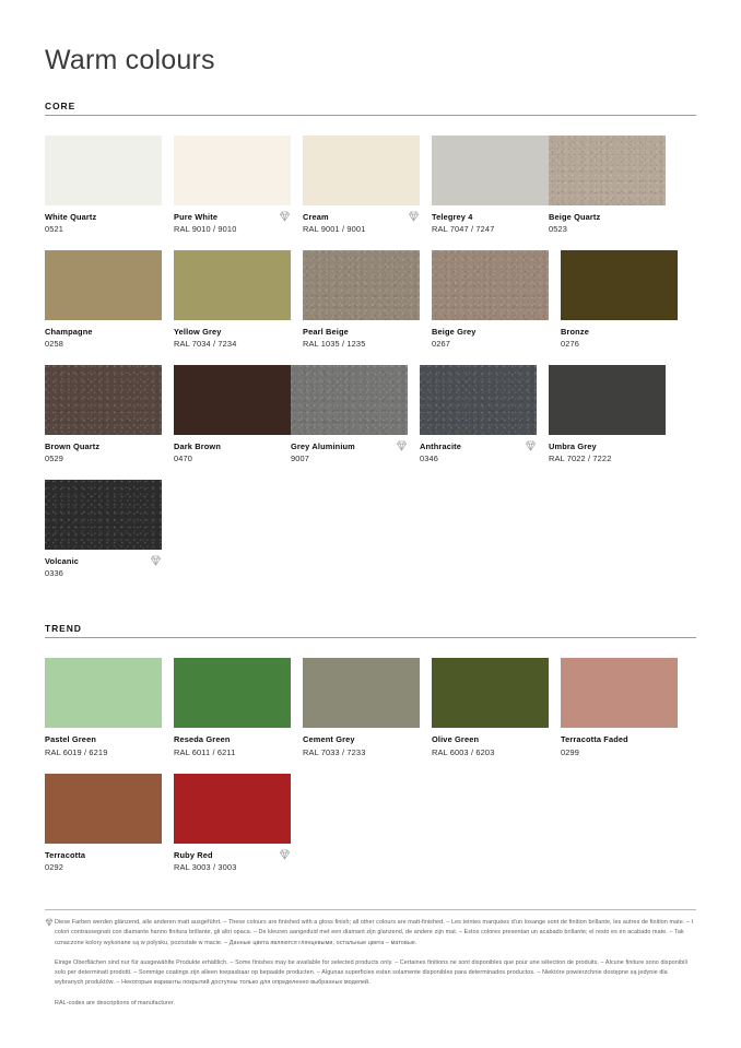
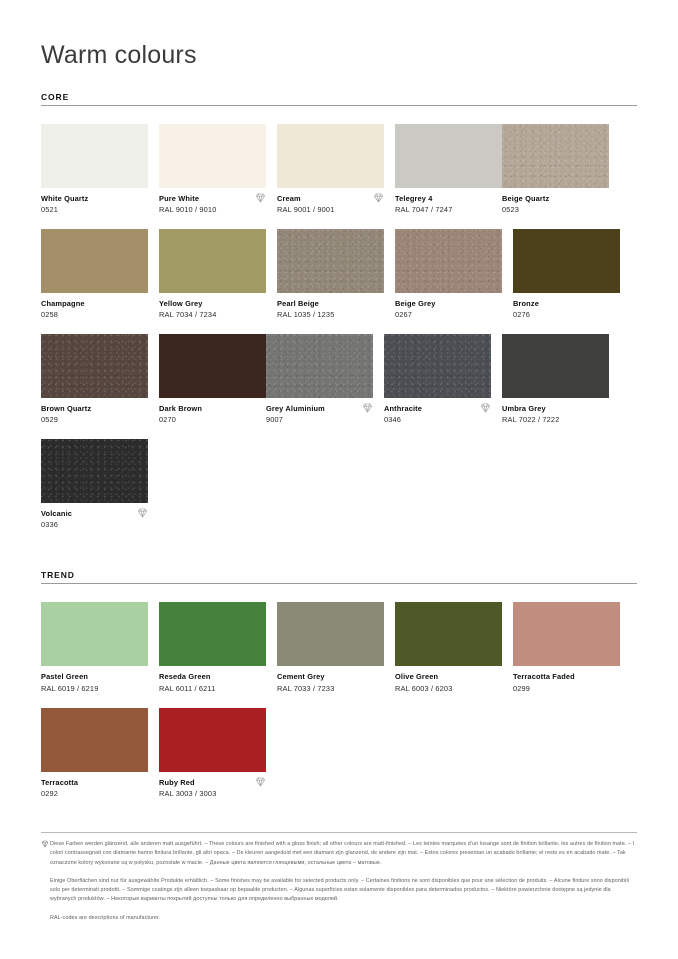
  Warm colours
  CORE
  White Quartz
  0521
  Pure White
  RAL 9010 / 9010
  Cream
  RAL 9001 / 9001
  Telegrey 4
  RAL 7047 / 7247
  Beige Quartz
  0523
  Champagne
  0258
  Yellow Grey
  RAL 7034 / 7234
  Pearl Beige
  RAL 1035 / 1235
  Beige Grey
  0267
  Bronze
  0276
  Brown Quartz
  0529
  Dark Brown
- 0470
+ 0270
  Grey Aluminium
  9007
  Anthracite
  0346
  Umbra Grey
  RAL 7022 / 7222
  Volcanic
  0336
  TREND
  Pastel Green
  RAL 6019 / 6219
  Reseda Green
  RAL 6011 / 6211
  Cement Grey
  RAL 7033 / 7233
  Olive Green
  RAL 6003 / 6203
  Terracotta Faded
  0299
  Terracotta
  0292
  Ruby Red
  RAL 3003 / 3003
